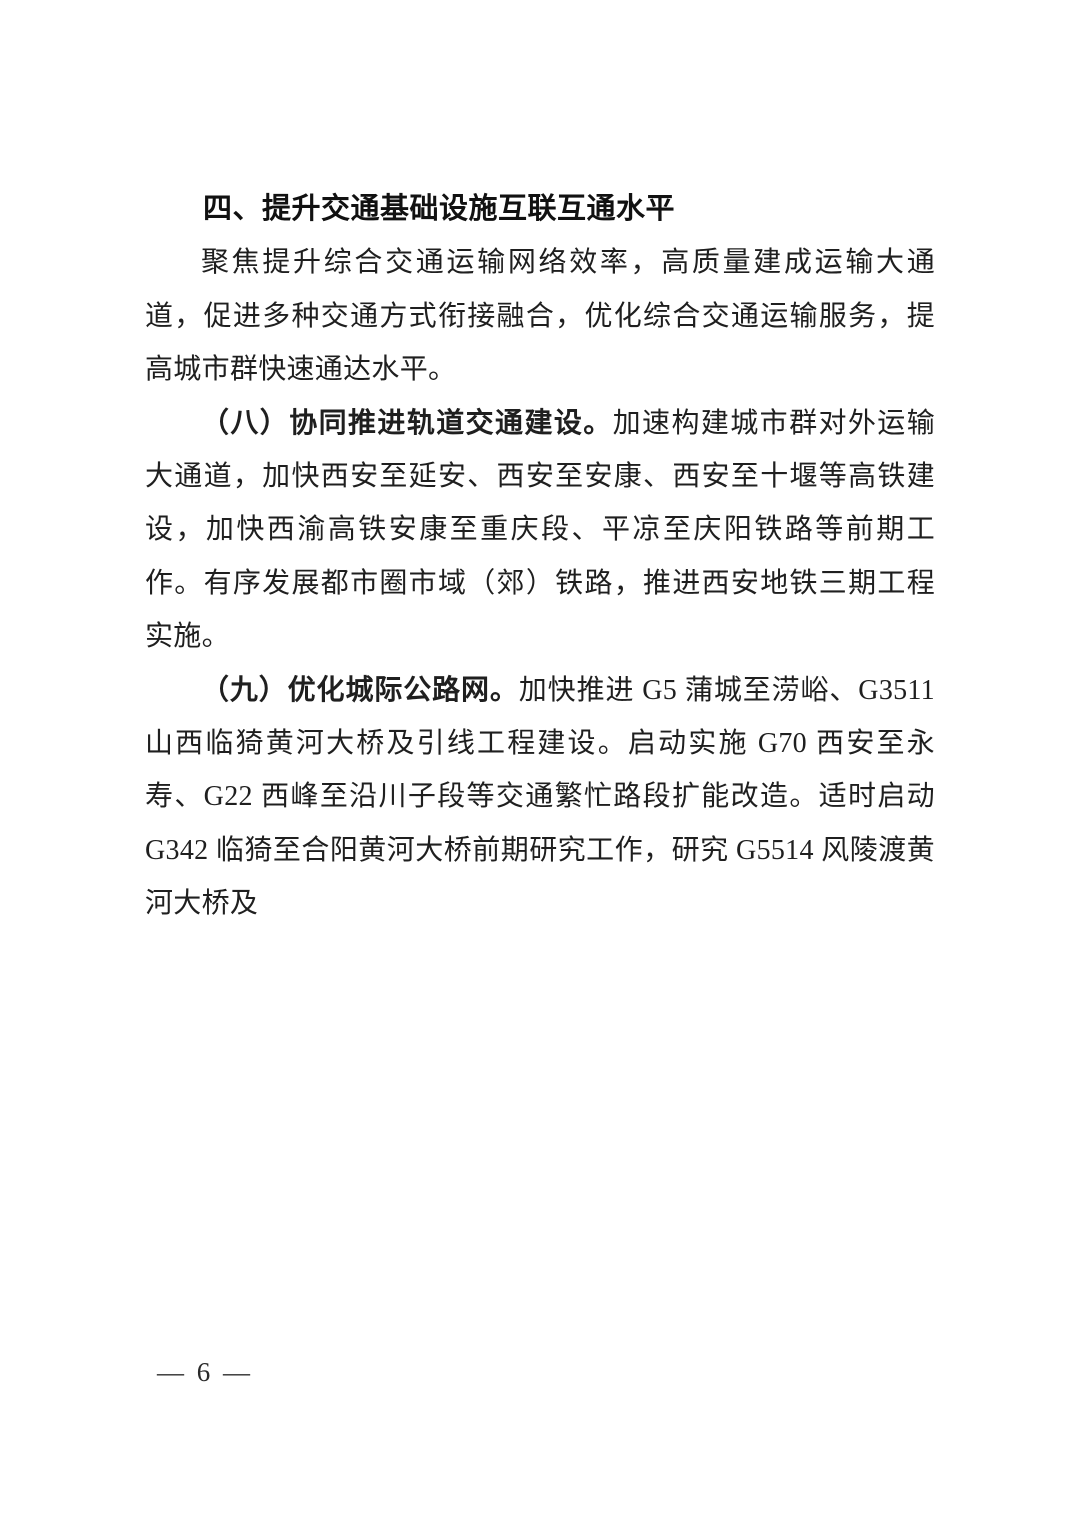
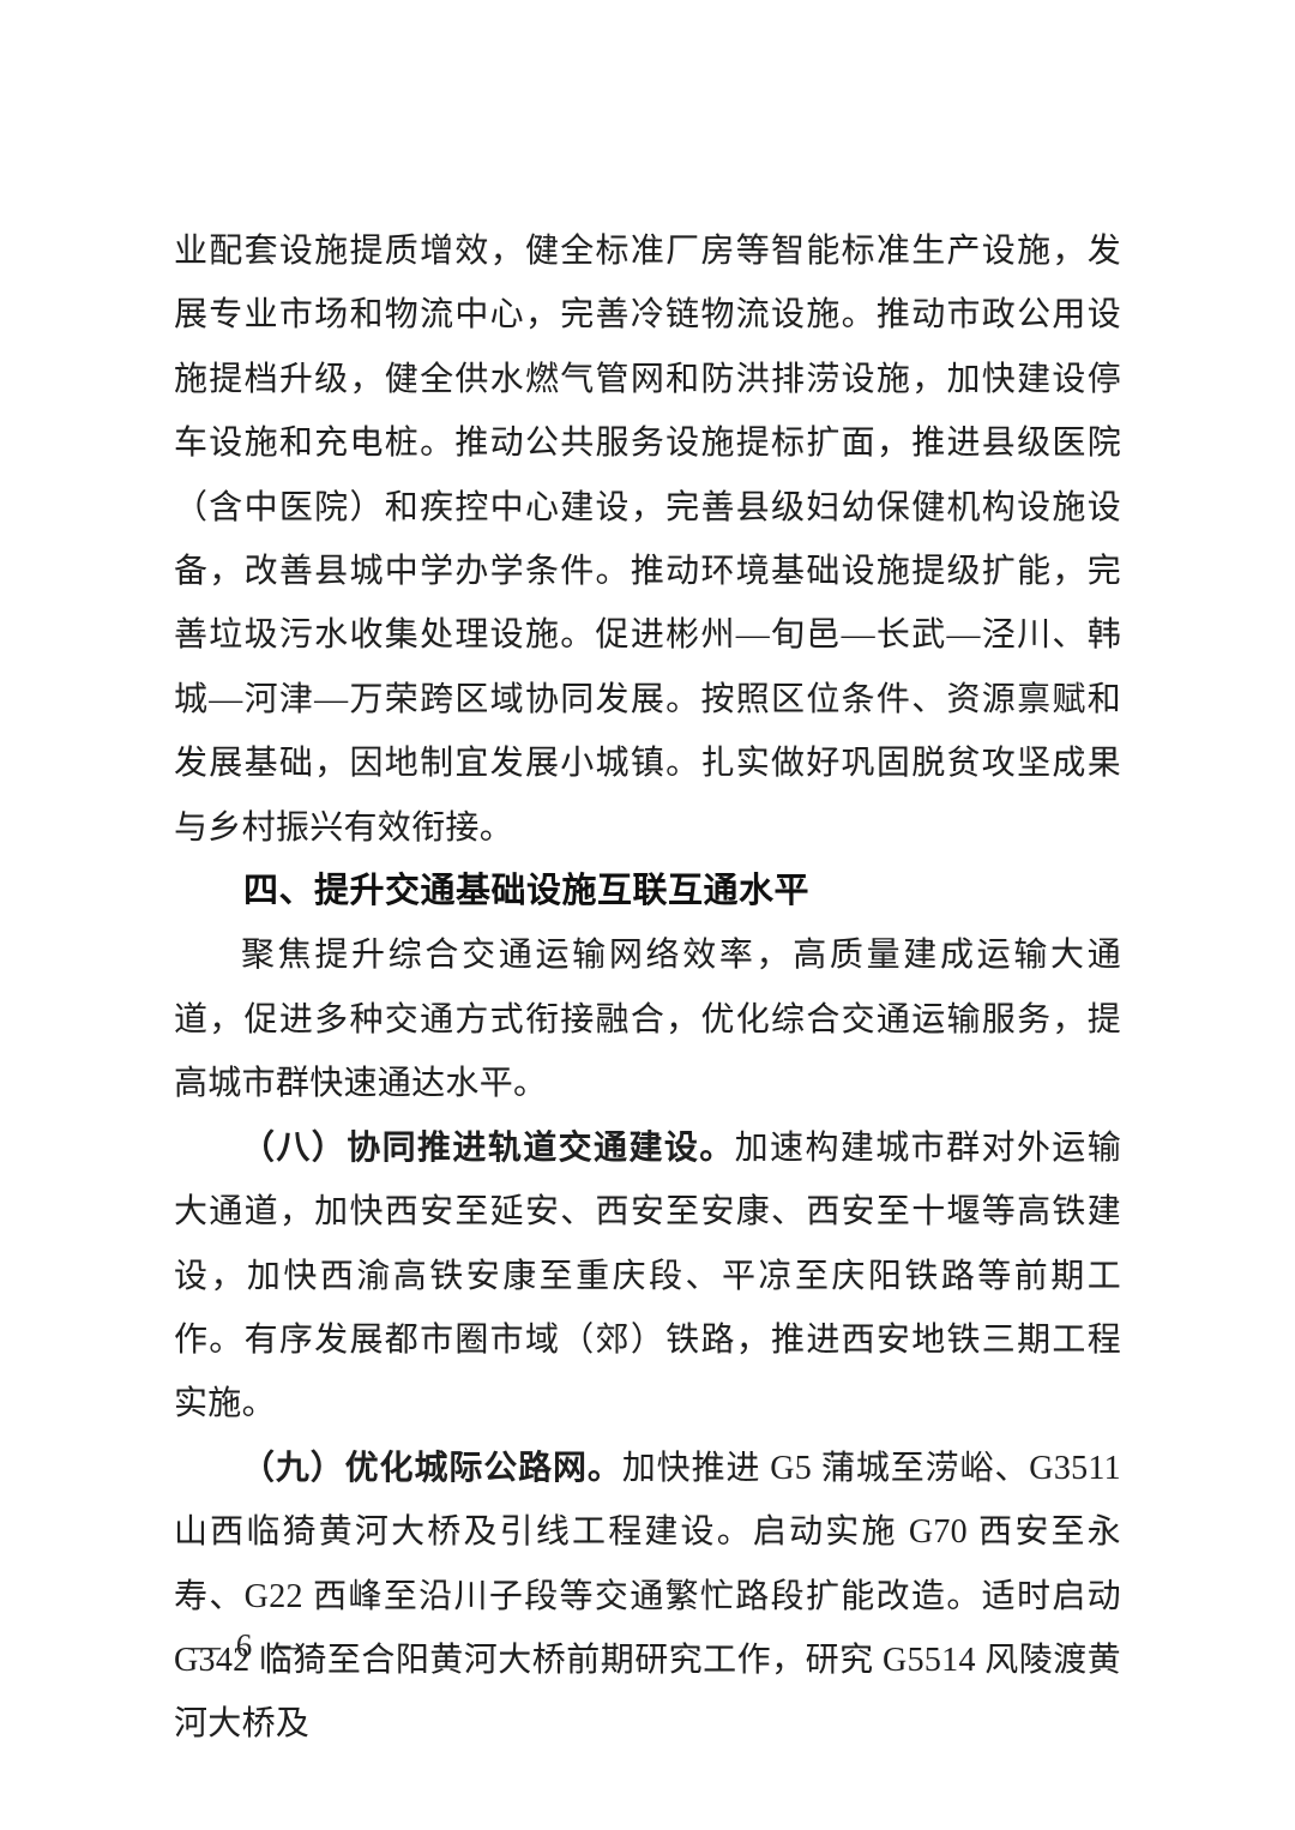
+ 业配套设施提质增效，健全标准厂房等智能标准生产设施，发展专业市场和物流中心，完善冷链物流设施。推动市政公用设施提档升级，健全供水燃气管网和防洪排涝设施，加快建设停车设施和充电桩。推动公共服务设施提标扩面，推进县级医院（含中医院）和疾控中心建设，完善县级妇幼保健机构设施设备，改善县城中学办学条件。推动环境基础设施提级扩能，完善垃圾污水收集处理设施。促进彬州—旬邑—长武—泾川、韩城—河津—万荣跨区域协同发展。按照区位条件、资源禀赋和发展基础，因地制宜发展小城镇。扎实做好巩固脱贫攻坚成果与乡村振兴有效衔接。
  四、提升交通基础设施互联互通水平
  聚焦提升综合交通运输网络效率，高质量建成运输大通道，促进多种交通方式衔接融合，优化综合交通运输服务，提高城市群快速通达水平。
  （八）协同推进轨道交通建设。加速构建城市群对外运输大通道，加快西安至延安、西安至安康、西安至十堰等高铁建设，加快西渝高铁安康至重庆段、平凉至庆阳铁路等前期工作。有序发展都市圈市域（郊）铁路，推进西安地铁三期工程实施。
  （九）优化城际公路网。加快推进 G5 蒲城至涝峪、G3511 山西临猗黄河大桥及引线工程建设。启动实施 G70 西安至永寿、G22 西峰至沿川子段等交通繁忙路段扩能改造。适时启动 G342 临猗至合阳黄河大桥前期研究工作，研究 G5514 风陵渡黄河大桥及
  — 6 —
